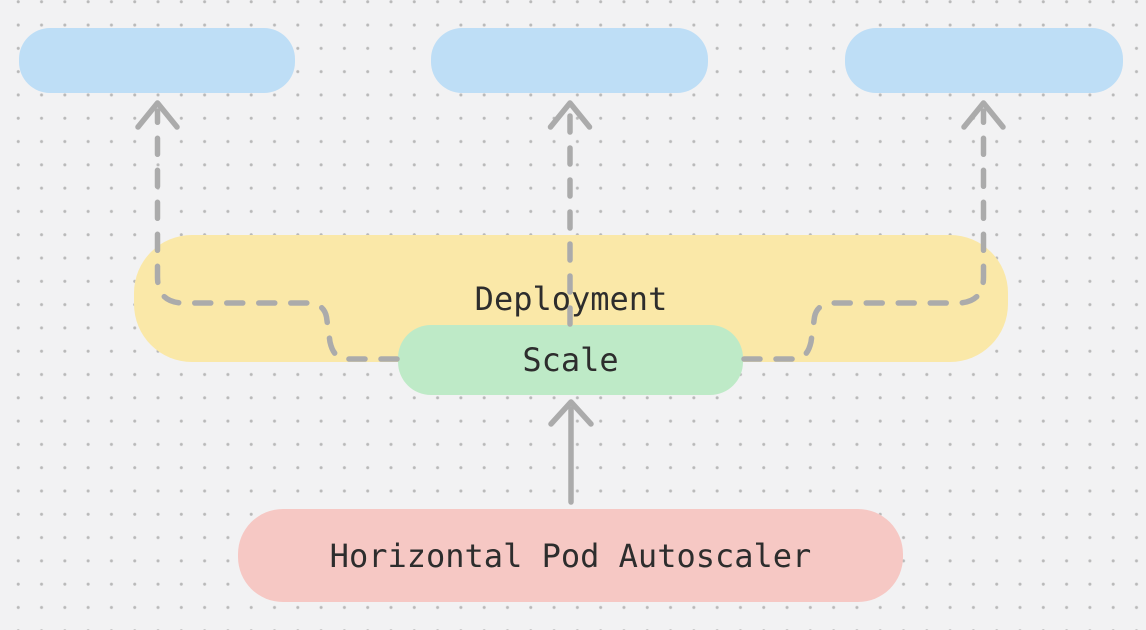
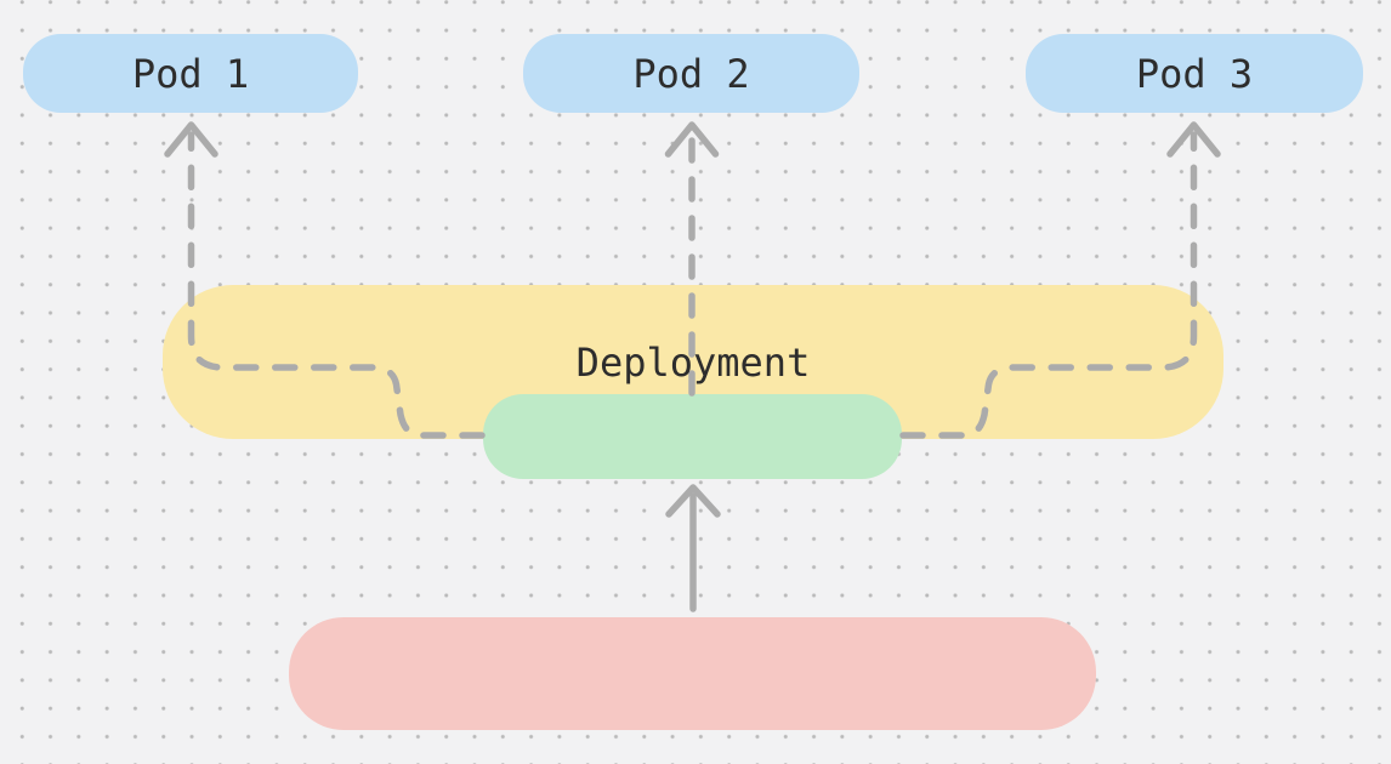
+ Pod 1
+ Pod 2
+ Pod 3
  Deployment
- Scale
- Horizontal Pod Autoscaler
